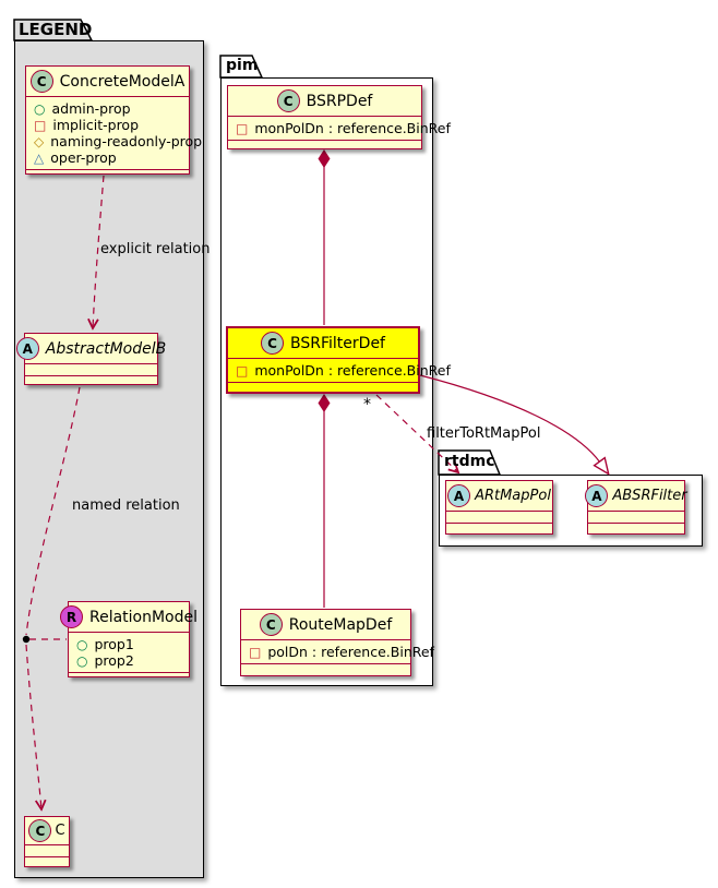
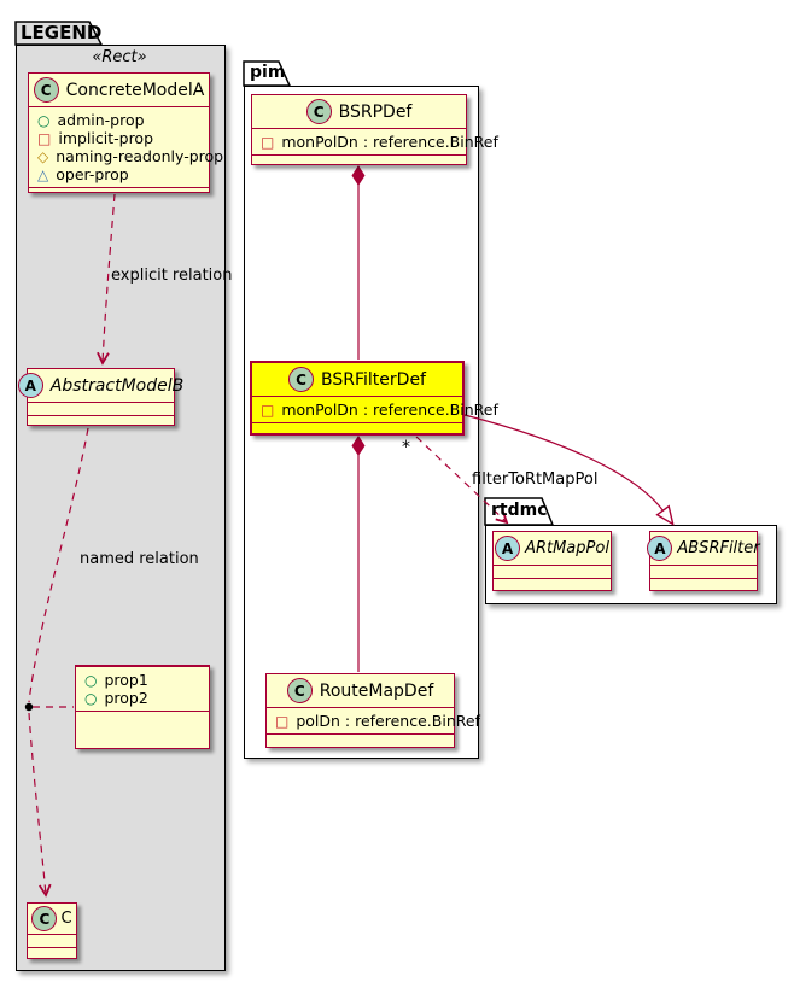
  LEGEND
  pim
  rtdmc
+ «Rect»
  C
  ConcreteModelA
  ○
  admin-prop
  □
  implicit-prop
  ◇
  naming-readonly-prop
  △
  oper-prop
  A
  AbstractModelB
- R
- RelationModel
  ○
  prop1
  ○
  prop2
  C
  C
  C
  BSRPDef
  □
  monPolDn : reference.BinRef
  C
  BSRFilterDef
  □
  monPolDn : reference.BinRef
  C
  RouteMapDef
  □
  polDn : reference.BinRef
  A
  ARtMapPol
  A
  ABSRFilter
  explicit relation
  named relation
  filterToRtMapPol
  *
